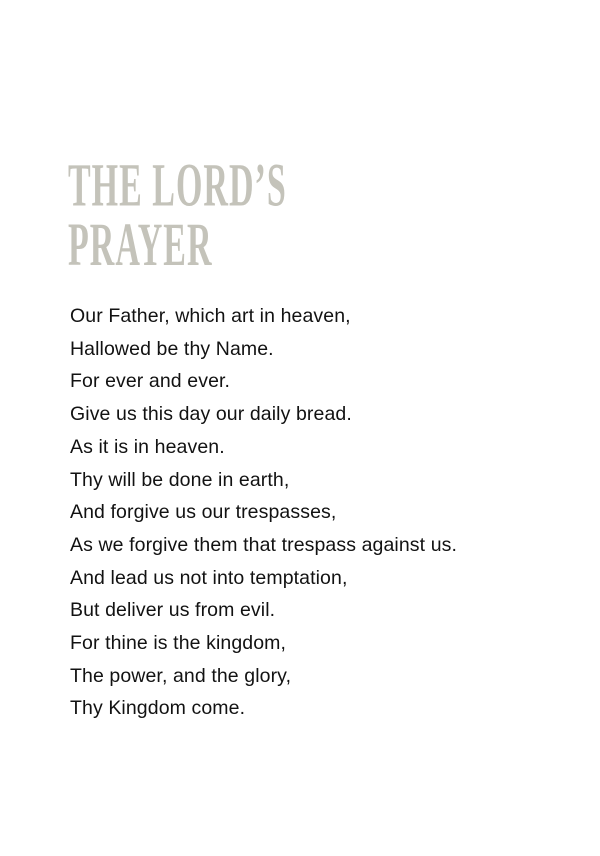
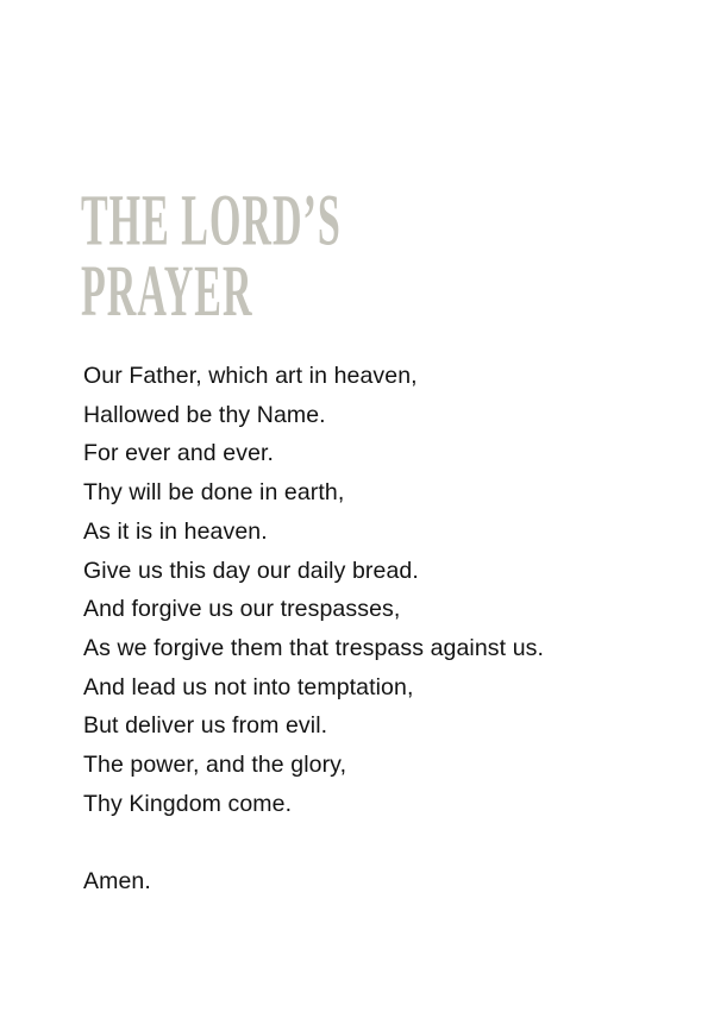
  THE LORD’S
  PRAYER
  Our Father, which art in heaven,
  Hallowed be thy Name.
  For ever and ever.
- Give us this day our daily bread.
+ Thy will be done in earth,
  As it is in heaven.
- Thy will be done in earth,
+ Give us this day our daily bread.
  And forgive us our trespasses,
  As we forgive them that trespass against us.
  And lead us not into temptation,
  But deliver us from evil.
- For thine is the kingdom,
  The power, and the glory,
  Thy Kingdom come.
+ Amen.
